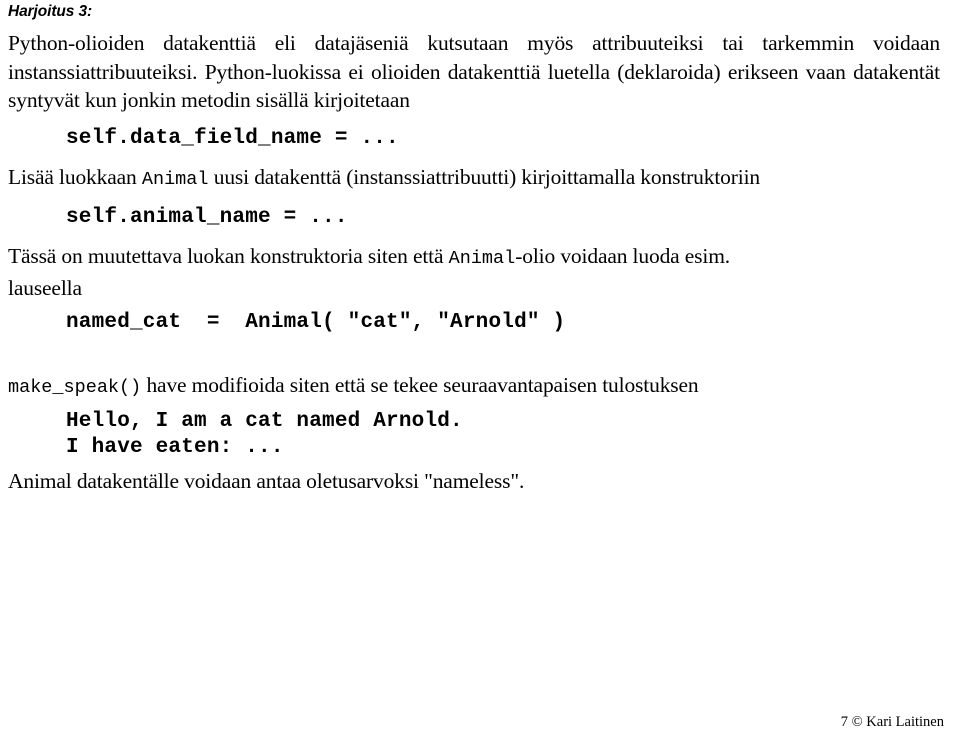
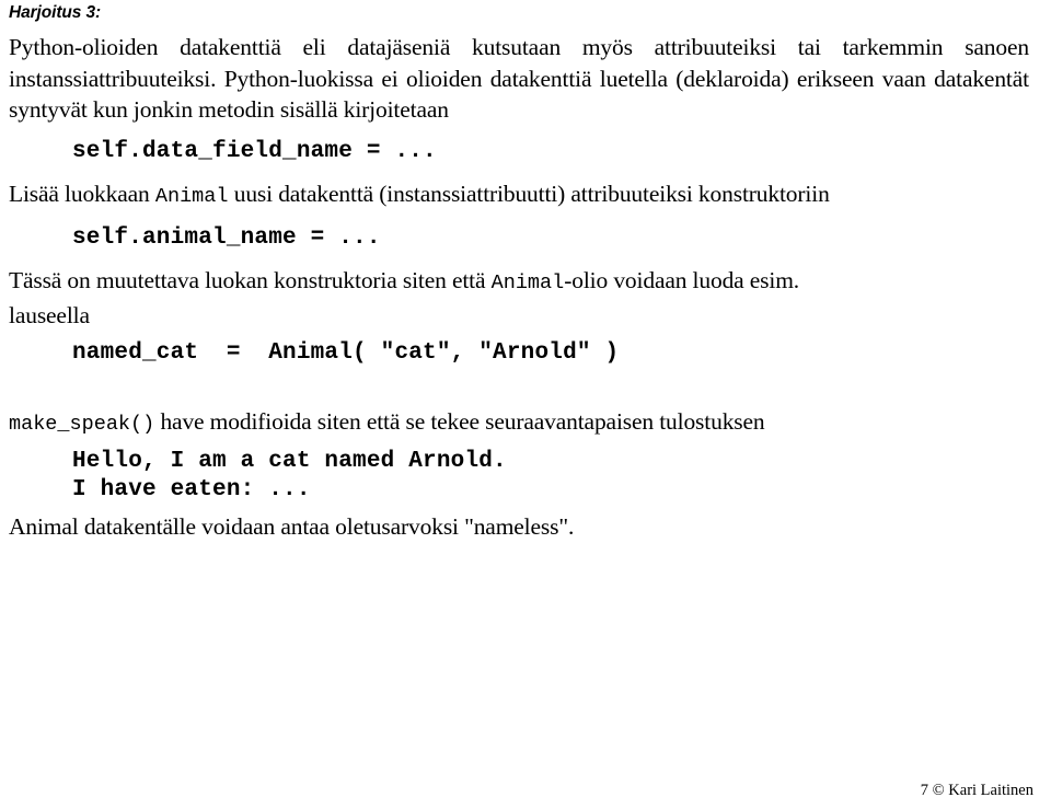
  Harjoitus 3:
- Python-olioiden datakenttiä eli datajäseniä kutsutaan myös attribuuteiksi tai tarkemmin voidaan instanssiattribuuteiksi. Python-luokissa ei olioiden datakenttiä luetella (deklaroida) erikseen vaan datakentät syntyvät kun jonkin metodin sisällä kirjoitetaan
+ Python-olioiden datakenttiä eli datajäseniä kutsutaan myös attribuuteiksi tai tarkemmin sanoen instanssiattribuuteiksi. Python-luokissa ei olioiden datakenttiä luetella (deklaroida) erikseen vaan datakentät syntyvät kun jonkin metodin sisällä kirjoitetaan
  self.data_field_name = ...
- Lisää luokkaan Animal uusi datakenttä (instanssiattribuutti) kirjoittamalla konstruktoriin
+ Lisää luokkaan Animal uusi datakenttä (instanssiattribuutti) attribuuteiksi konstruktoriin
  self.animal_name = ...
  Tässä on muutettava luokan konstruktoria siten että Animal-olio voidaan luoda esim.
  lauseella
  named_cat = Animal( "cat", "Arnold" )
  make_speak() have modifioida siten että se tekee seuraavantapaisen tulostuksen
  Hello, I am a cat named Arnold.
  I have eaten: ...
  Animal datakentälle voidaan antaa oletusarvoksi "nameless".
  7 © Kari Laitinen
